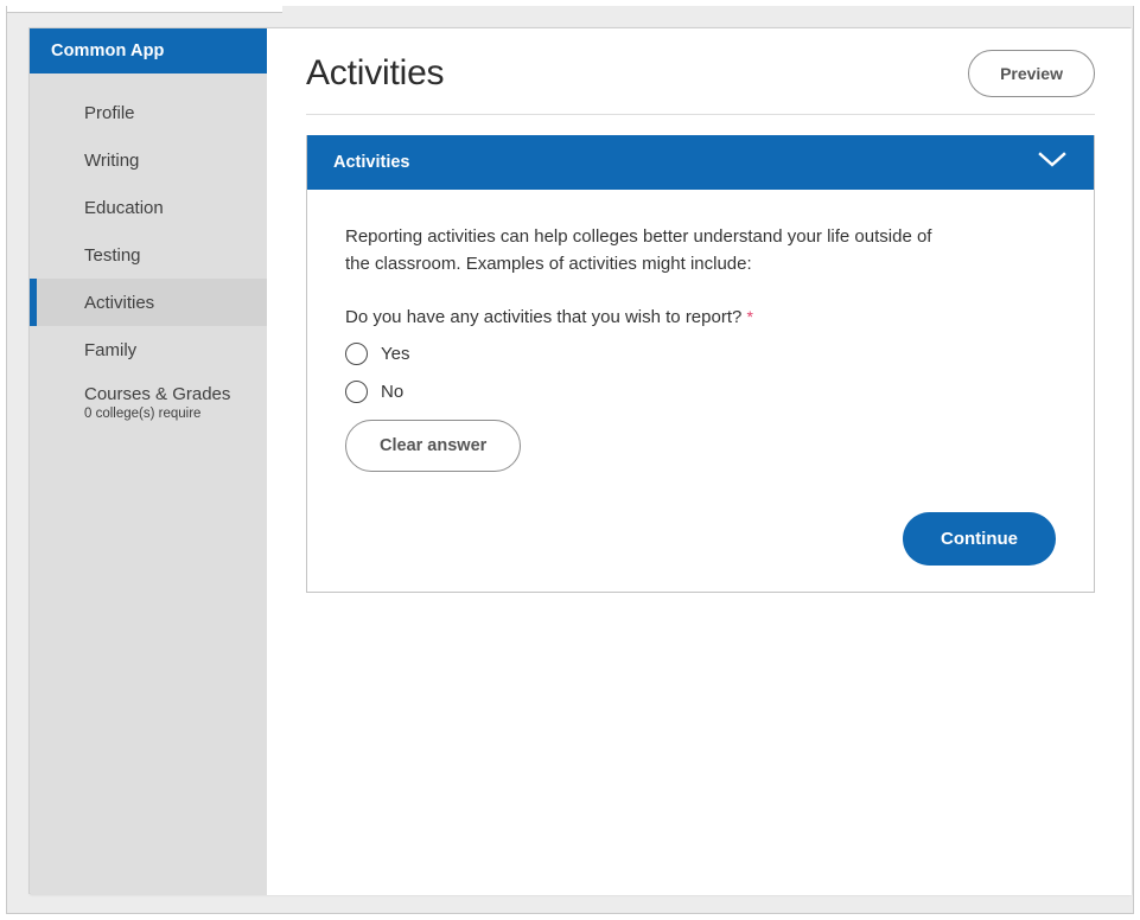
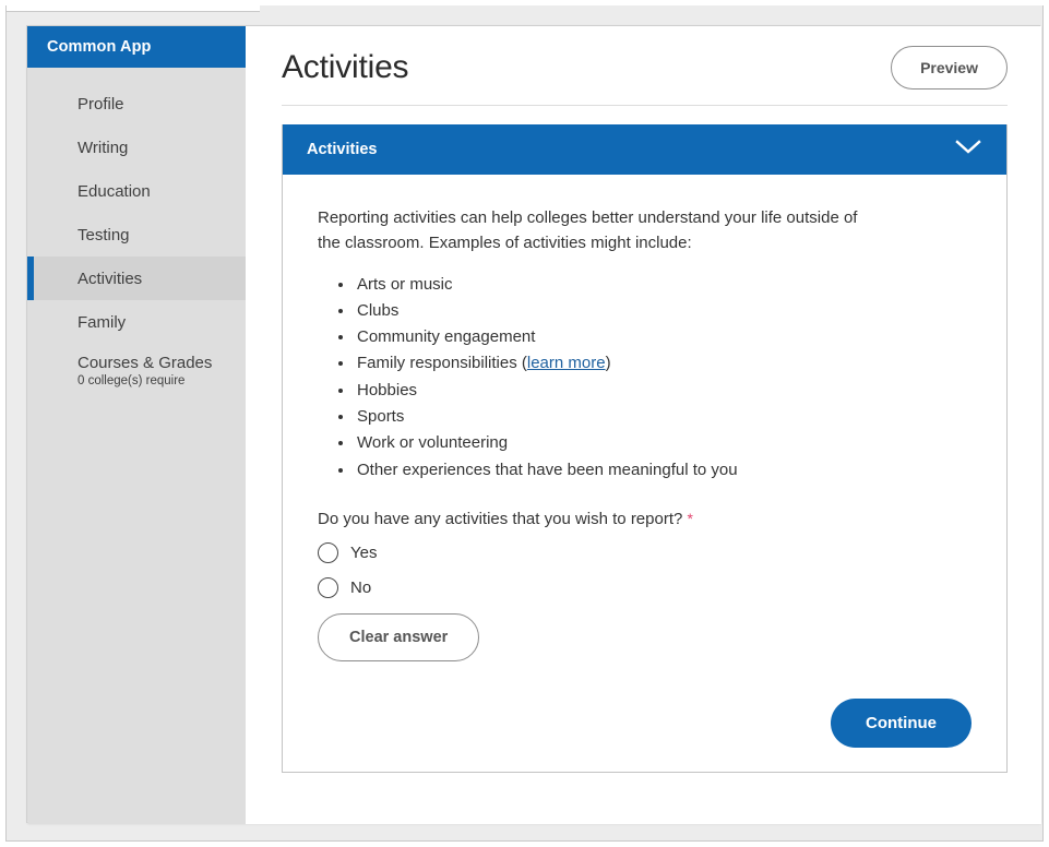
  Common App
  Profile
  Writing
  Education
  Testing
  Activities
  Family
  Courses & Grades
  0 college(s) require
  Activities
  Preview
  Activities
  Reporting activities can help colleges better understand your life outside of the classroom. Examples of activities might include:
+ Arts or music
+ Clubs
+ Community engagement
+ Family responsibilities (learn more)
+ Hobbies
+ Sports
+ Work or volunteering
+ Other experiences that have been meaningful to you
  Do you have any activities that you wish to report? *
  Yes
  No
  Clear answer
  Continue
